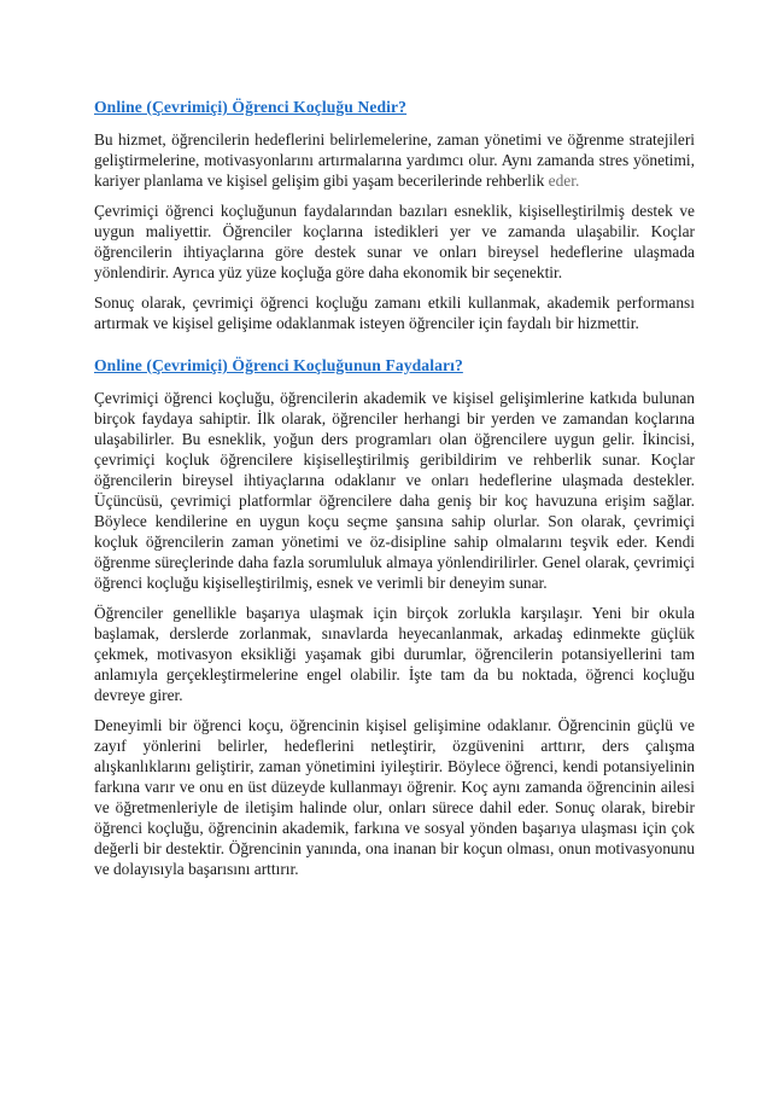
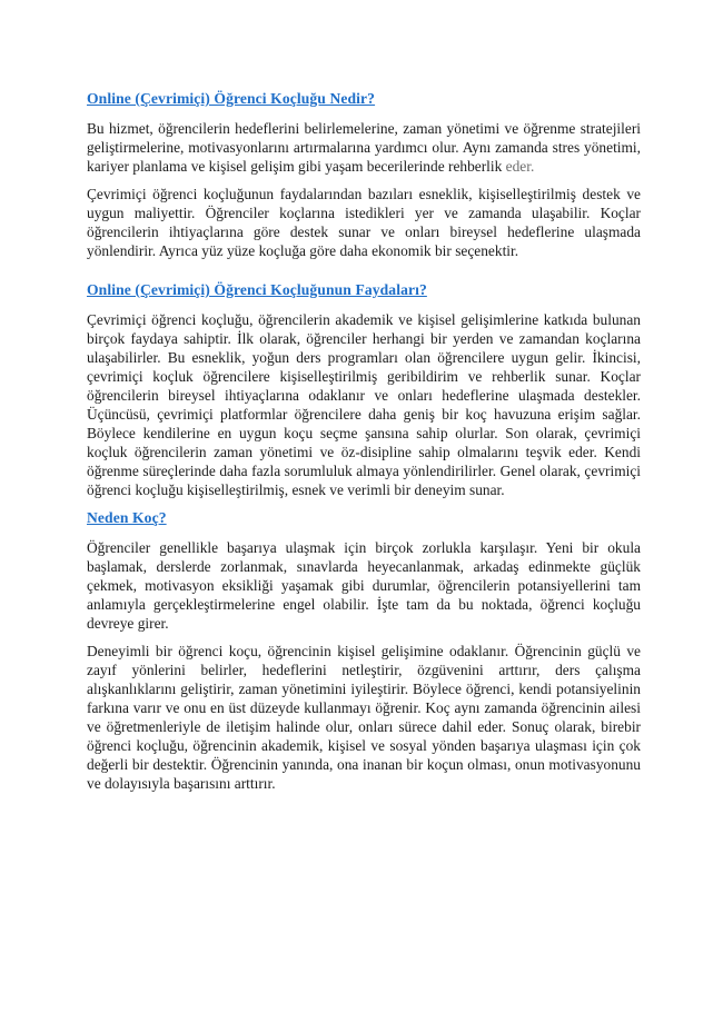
  Online (Çevrimiçi) Öğrenci Koçluğu Nedir?
  Bu hizmet, öğrencilerin hedeflerini belirlemelerine, zaman yönetimi ve öğrenme stratejileri geliştirmelerine, motivasyonlarını artırmalarına yardımcı olur. Aynı zamanda stres yönetimi, kariyer planlama ve kişisel gelişim gibi yaşam becerilerinde rehberlik eder.
  Çevrimiçi öğrenci koçluğunun faydalarından bazıları esneklik, kişiselleştirilmiş destek ve uygun maliyettir. Öğrenciler koçlarına istedikleri yer ve zamanda ulaşabilir. Koçlar öğrencilerin ihtiyaçlarına göre destek sunar ve onları bireysel hedeflerine ulaşmada yönlendirir. Ayrıca yüz yüze koçluğa göre daha ekonomik bir seçenektir.
- Sonuç olarak, çevrimiçi öğrenci koçluğu zamanı etkili kullanmak, akademik performansı artırmak ve kişisel gelişime odaklanmak isteyen öğrenciler için faydalı bir hizmettir.
  Online (Çevrimiçi) Öğrenci Koçluğunun Faydaları?
  Çevrimiçi öğrenci koçluğu, öğrencilerin akademik ve kişisel gelişimlerine katkıda bulunan birçok faydaya sahiptir. İlk olarak, öğrenciler herhangi bir yerden ve zamandan koçlarına ulaşabilirler. Bu esneklik, yoğun ders programları olan öğrencilere uygun gelir. İkincisi, çevrimiçi koçluk öğrencilere kişiselleştirilmiş geribildirim ve rehberlik sunar. Koçlar öğrencilerin bireysel ihtiyaçlarına odaklanır ve onları hedeflerine ulaşmada destekler. Üçüncüsü, çevrimiçi platformlar öğrencilere daha geniş bir koç havuzuna erişim sağlar. Böylece kendilerine en uygun koçu seçme şansına sahip olurlar. Son olarak, çevrimiçi koçluk öğrencilerin zaman yönetimi ve öz-disipline sahip olmalarını teşvik eder. Kendi öğrenme süreçlerinde daha fazla sorumluluk almaya yönlendirilirler. Genel olarak, çevrimiçi öğrenci koçluğu kişiselleştirilmiş, esnek ve verimli bir deneyim sunar.
+ Neden Koç?
  Öğrenciler genellikle başarıya ulaşmak için birçok zorlukla karşılaşır. Yeni bir okula başlamak, derslerde zorlanmak, sınavlarda heyecanlanmak, arkadaş edinmekte güçlük çekmek, motivasyon eksikliği yaşamak gibi durumlar, öğrencilerin potansiyellerini tam anlamıyla gerçekleştirmelerine engel olabilir. İşte tam da bu noktada, öğrenci koçluğu devreye girer.
- Deneyimli bir öğrenci koçu, öğrencinin kişisel gelişimine odaklanır. Öğrencinin güçlü ve zayıf yönlerini belirler, hedeflerini netleştirir, özgüvenini arttırır, ders çalışma alışkanlıklarını geliştirir, zaman yönetimini iyileştirir. Böylece öğrenci, kendi potansiyelinin farkına varır ve onu en üst düzeyde kullanmayı öğrenir. Koç aynı zamanda öğrencinin ailesi ve öğretmenleriyle de iletişim halinde olur, onları sürece dahil eder. Sonuç olarak, birebir öğrenci koçluğu, öğrencinin akademik, farkına ve sosyal yönden başarıya ulaşması için çok değerli bir destektir. Öğrencinin yanında, ona inanan bir koçun olması, onun motivasyonunu ve dolayısıyla başarısını arttırır.
+ Deneyimli bir öğrenci koçu, öğrencinin kişisel gelişimine odaklanır. Öğrencinin güçlü ve zayıf yönlerini belirler, hedeflerini netleştirir, özgüvenini arttırır, ders çalışma alışkanlıklarını geliştirir, zaman yönetimini iyileştirir. Böylece öğrenci, kendi potansiyelinin farkına varır ve onu en üst düzeyde kullanmayı öğrenir. Koç aynı zamanda öğrencinin ailesi ve öğretmenleriyle de iletişim halinde olur, onları sürece dahil eder. Sonuç olarak, birebir öğrenci koçluğu, öğrencinin akademik, kişisel ve sosyal yönden başarıya ulaşması için çok değerli bir destektir. Öğrencinin yanında, ona inanan bir koçun olması, onun motivasyonunu ve dolayısıyla başarısını arttırır.
